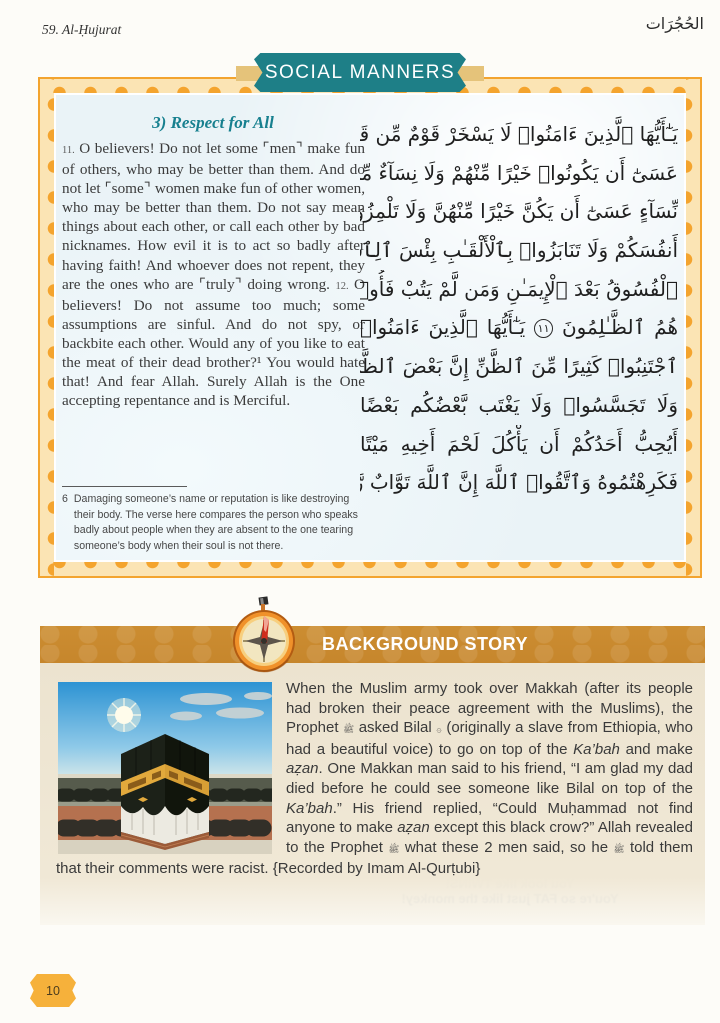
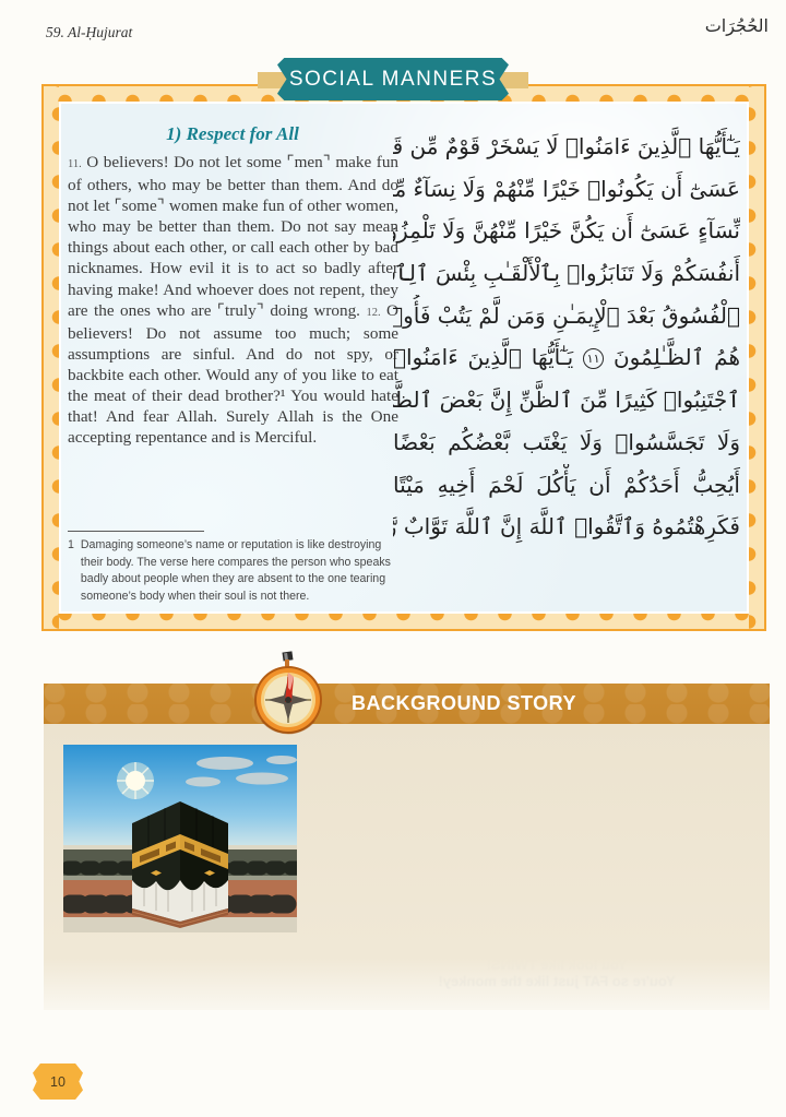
  59. Al-Ḥujurat
  الحُجُرَات
  SOCIAL MANNERS
- 3) Respect for All
+ 1) Respect for All
- 11. O believers! Do not let some ⌜men⌝ make fun of others, who may be better than them. And do not let ⌜some⌝ women make fun of other women, who may be better than them. Do not say mean things about each other, or call each other by bad nicknames. How evil it is to act so badly after having faith! And whoever does not repent, they are the ones who are ⌜truly⌝ doing wrong. 12. O believers! Do not assume too much; some assumptions are sinful. And do not spy, or backbite each other. Would any of you like to eat the meat of their dead brother?¹ You would hate that! And fear Allah. Surely Allah is the One accepting repentance and is Merciful.
+ 11. O believers! Do not let some ⌜men⌝ make fun of others, who may be better than them. And do not let ⌜some⌝ women make fun of other women, who may be better than them. Do not say mean things about each other, or call each other by bad nicknames. How evil it is to act so badly after having make! And whoever does not repent, they are the ones who are ⌜truly⌝ doing wrong. 12. O believers! Do not assume too much; some assumptions are sinful. And do not spy, or backbite each other. Would any of you like to eat the meat of their dead brother?¹ You would hate that! And fear Allah. Surely Allah is the One accepting repentance and is Merciful.
- 6
+ 1
  Damaging someone’s name or reputation is like destroying their body. The verse here compares the person who speaks badly about people when they are absent to the one tearing someone’s body when their soul is not there.
  يَـٰٓأَيُّهَا ٱلَّذِينَ ءَامَنُوا۟ لَا يَسْخَرْ قَوْمٌ مِّن قَ
  عَسَىٰٓ أَن يَكُونُوا۟ خَيْرًا مِّنْهُمْ وَلَا نِسَآءٌ مِّ
  نِّسَآءٍ عَسَىٰٓ أَن يَكُنَّ خَيْرًا مِّنْهُنَّ وَلَا تَلْمِزُوٓ
  أَنفُسَكُمْ وَلَا تَنَابَزُوا۟ بِٱلْأَلْقَـٰبِ بِئْسَ ٱلِٱ
  ٱلْفُسُوقُ بَعْدَ ٱلْإِيمَـٰنِ وَمَن لَّمْ يَتُبْ فَأُو۟
  هُمُ ٱلظَّـٰلِمُونَ ١١ يَـٰٓأَيُّهَا ٱلَّذِينَ ءَامَنُوا۟
  ٱجْتَنِبُوا۟ كَثِيرًا مِّنَ ٱلظَّنِّ إِنَّ بَعْضَ ٱلظَّ
  وَلَا تَجَسَّسُوا۟ وَلَا يَغْتَب بَّعْضُكُم بَعْضًا
  أَيُحِبُّ أَحَدُكُمْ أَن يَأْكُلَ لَحْمَ أَخِيهِ مَيْتًا
  فَكَرِهْتُمُوهُ وَٱتَّقُوا۟ ٱللَّهَ إِنَّ ٱللَّهَ تَوَّابٌ
  BACKGROUND STORY
- When the Muslim army took over Makkah (after its people had broken their peace agreement with the Muslims), the Prophet ﷺ asked Bilal ۞ (originally a slave from Ethiopia, who had a beautiful voice) to go on top of the Ka’bah and make aẓan. One Makkan man said to his friend, “I am glad my dad died before he could see someone like Bilal on top of the Ka’bah.” His friend replied, “Could Muḥammad not find anyone to make aẓan except this black crow?” Allah revealed to the Prophet ﷺ what these 2 men said, so he ﷺ told them that their comments were racist. {Recorded by Imam Al-Qurṭubi}
  10
